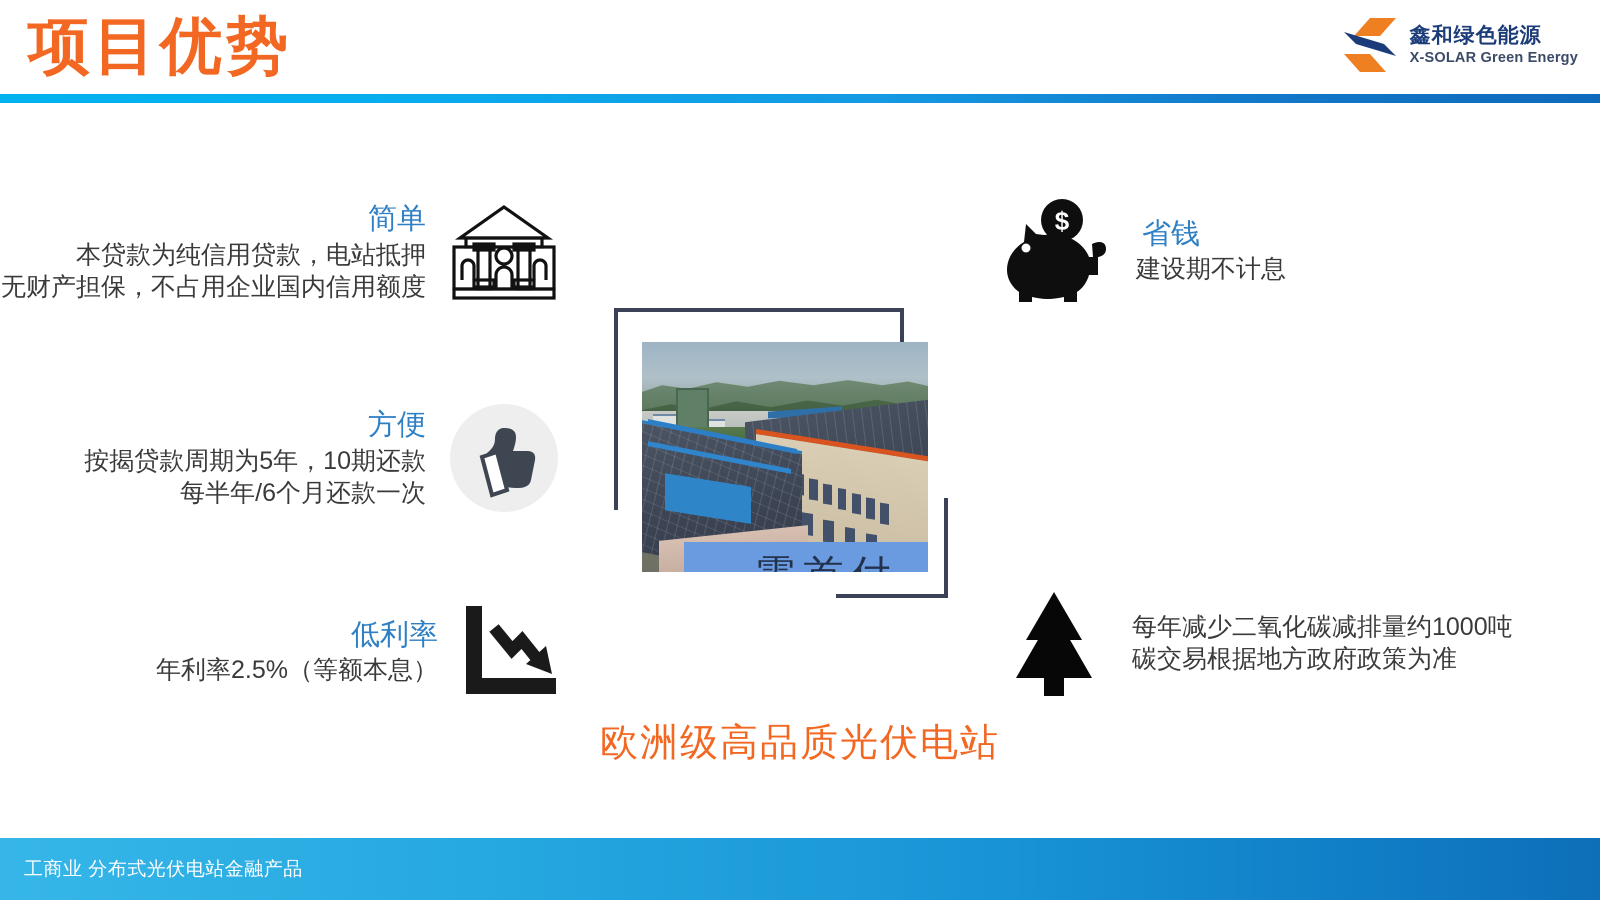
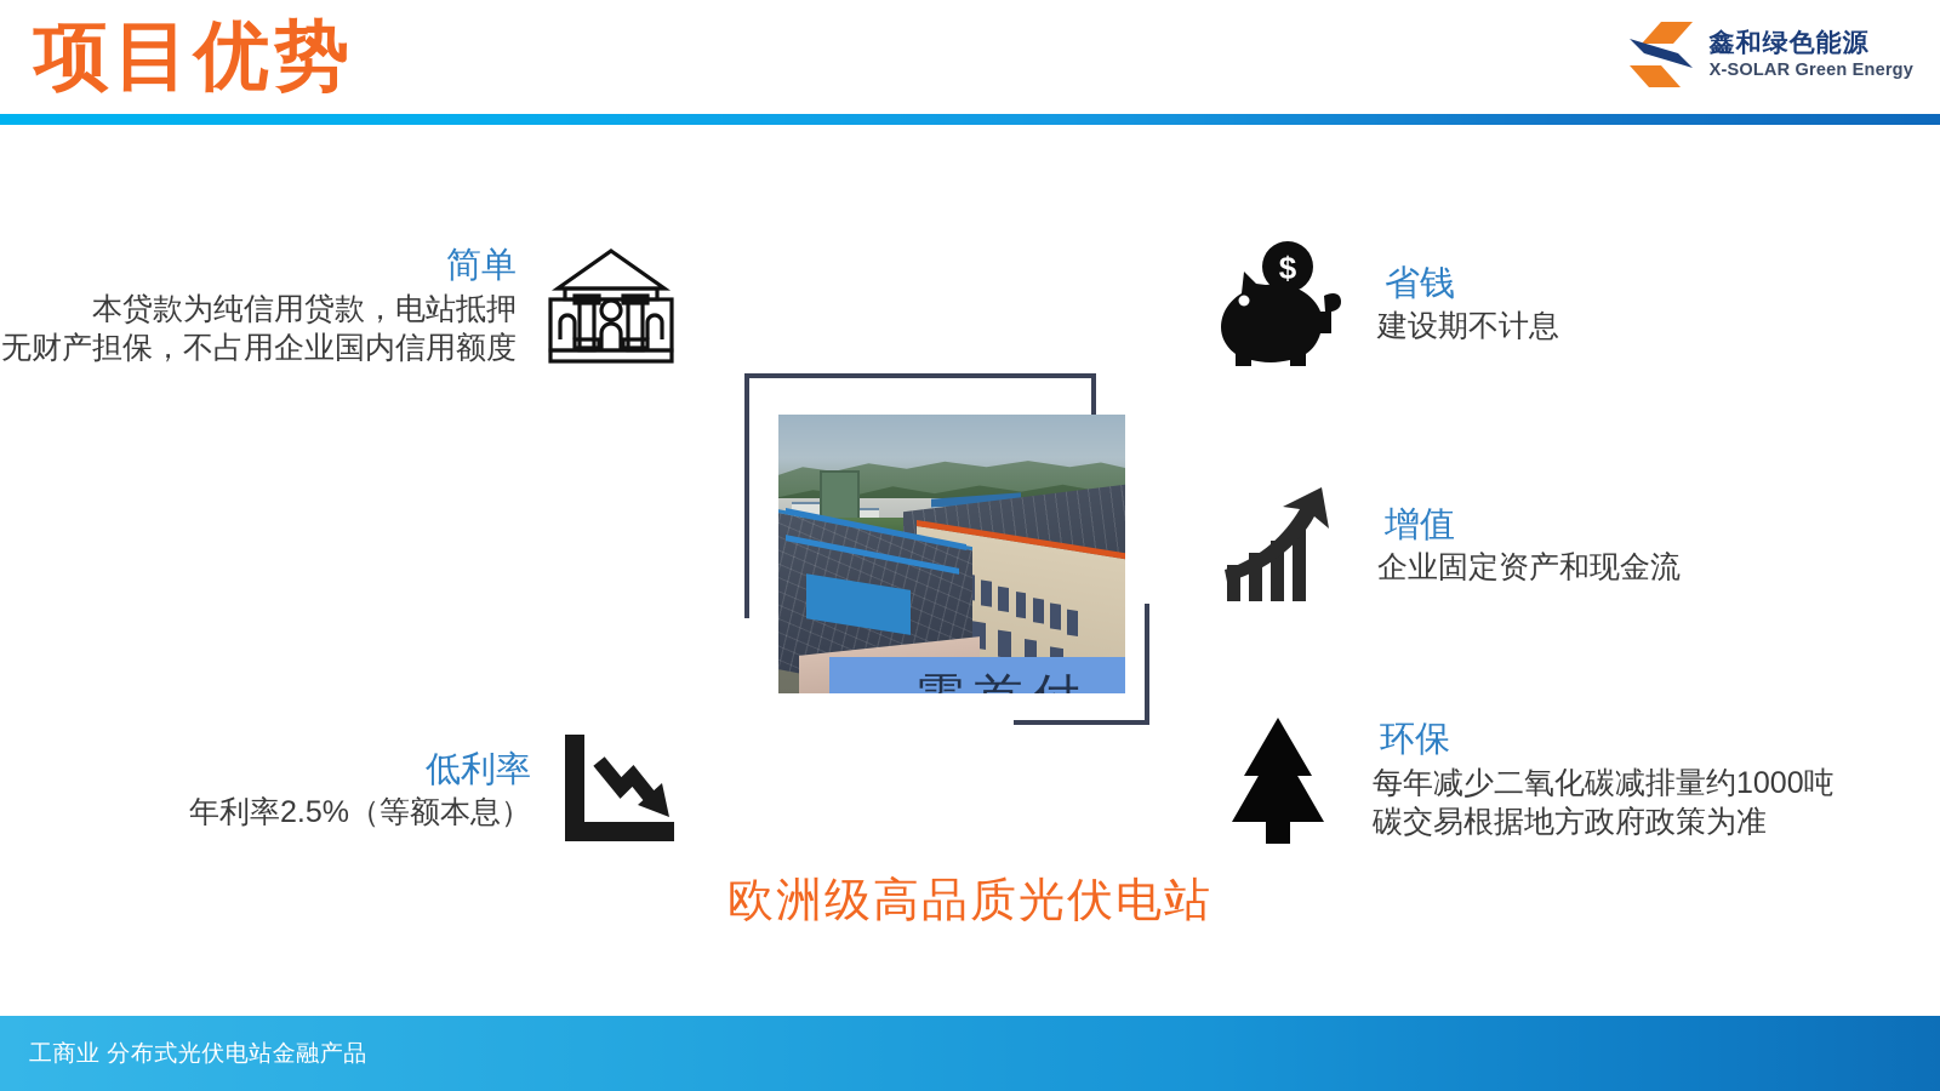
  项目优势
  鑫和绿色能源
  X-SOLAR Green Energy
  简单
  本贷款为纯信用贷款，电站抵押
  无财产担保，不占用企业国内信用额度
- 方便
- 按揭贷款周期为5年，10期还款
- 每半年/6个月还款一次
  低利率
  年利率2.5%（等额本息）
  $
  省钱
  建设期不计息
+ 增值
+ 企业固定资产和现金流
+ 环保
  每年减少二氧化碳减排量约1000吨
  碳交易根据地方政府政策为准
  欧洲级高品质光伏电站
  工商业 分布式光伏电站金融产品
